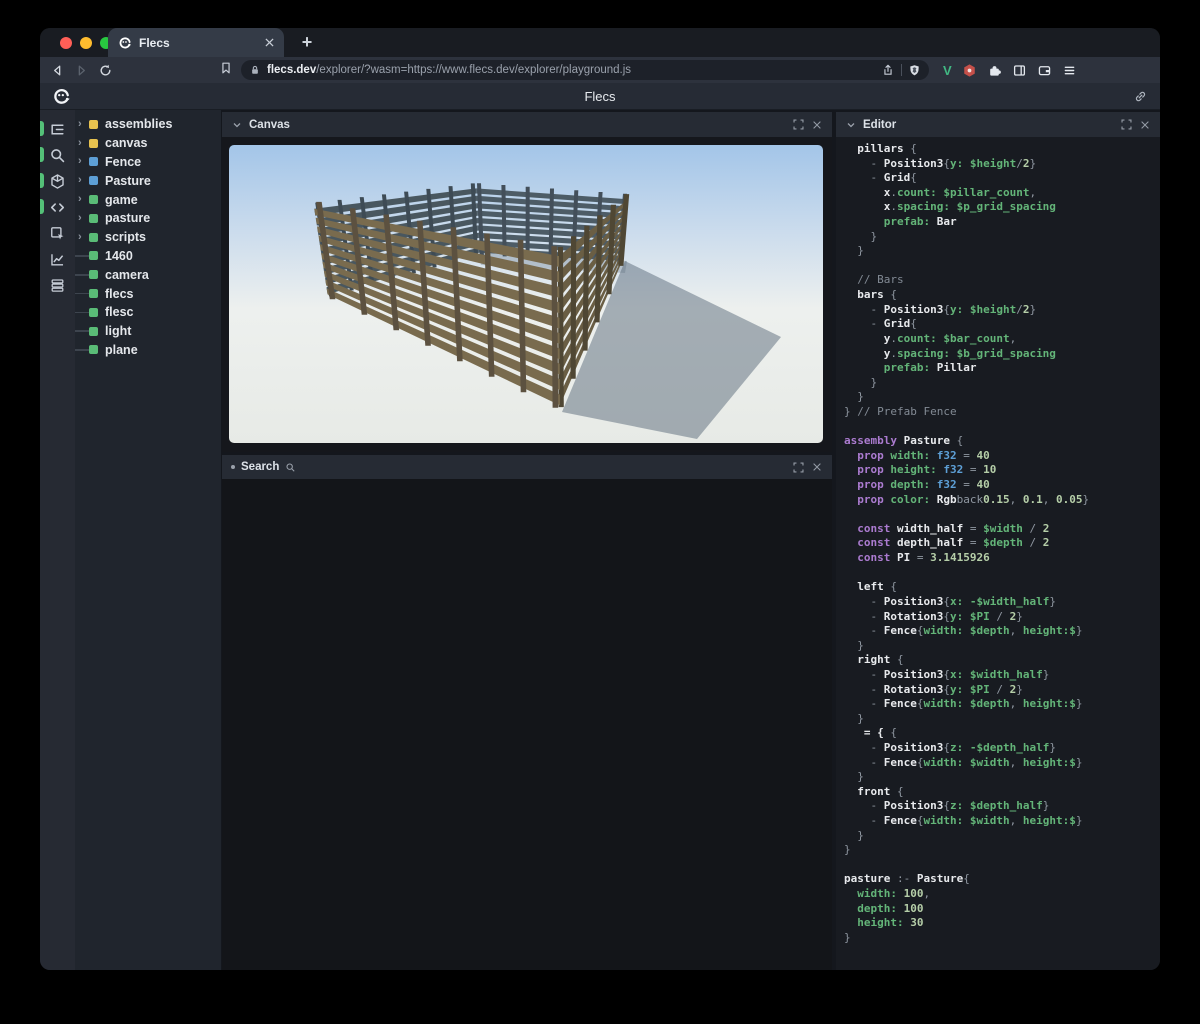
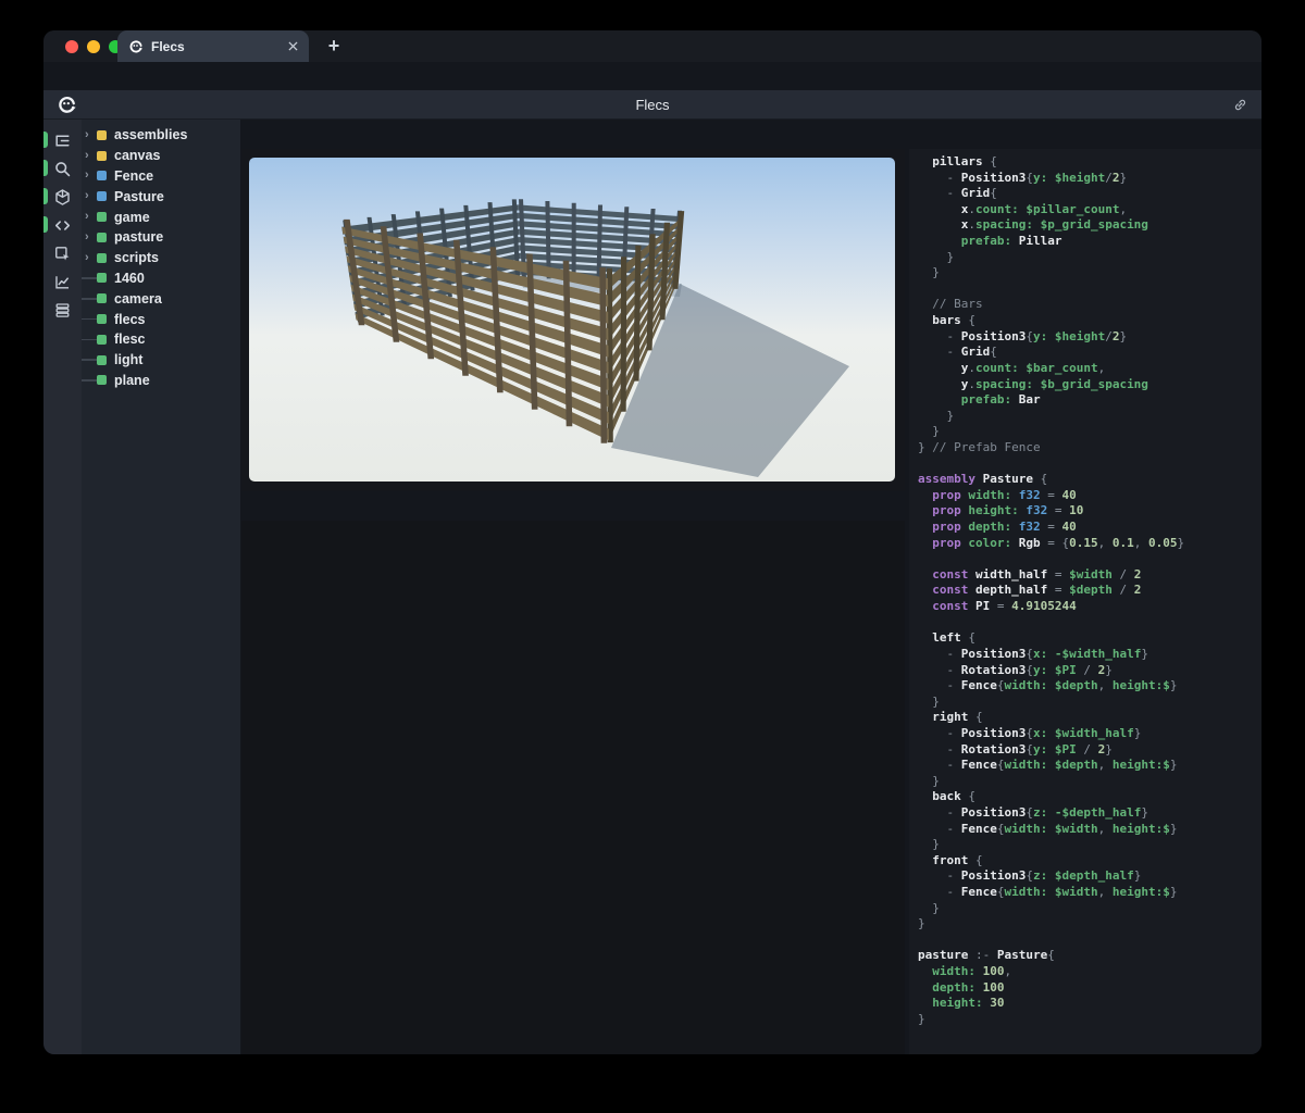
  Flecs
  +
- flecs.dev/explorer/?wasm=https://www.flecs.dev/explorer/playground.js
- V
  Flecs
  ›
  assemblies
  ›
  canvas
  ›
  Fence
  ›
  Pasture
  ›
  game
  ›
  pasture
  ›
  scripts
  1460
  camera
  flecs
  flesc
  light
  plane
- Canvas
- Search
- Editor
  pillars {
  - Position3{y: $height/2}
  - Grid{
  x.count: $pillar_count,
  x.spacing: $p_grid_spacing
- prefab: Bar
+ prefab: Pillar
  }
  }
  // Bars
  bars {
  - Position3{y: $height/2}
  - Grid{
  y.count: $bar_count,
  y.spacing: $b_grid_spacing
- prefab: Pillar
+ prefab: Bar
  }
  }
  } // Prefab Fence
  assembly Pasture {
  prop width: f32 = 40
  prop height: f32 = 10
  prop depth: f32 = 40
- prop color: Rgbback0.15, 0.1, 0.05}
+ prop color: Rgb = {0.15, 0.1, 0.05}
  const width_half = $width / 2
  const depth_half = $depth / 2
- const PI = 3.1415926
+ const PI = 4.9105244
  left {
  - Position3{x: -$width_half}
  - Rotation3{y: $PI / 2}
  - Fence{width: $depth, height:$}
  }
  right {
  - Position3{x: $width_half}
  - Rotation3{y: $PI / 2}
  - Fence{width: $depth, height:$}
  }
- = { {
+ back {
  - Position3{z: -$depth_half}
  - Fence{width: $width, height:$}
  }
  front {
  - Position3{z: $depth_half}
  - Fence{width: $width, height:$}
  }
  }
  pasture :- Pasture{
  width: 100,
  depth: 100
  height: 30
  }
